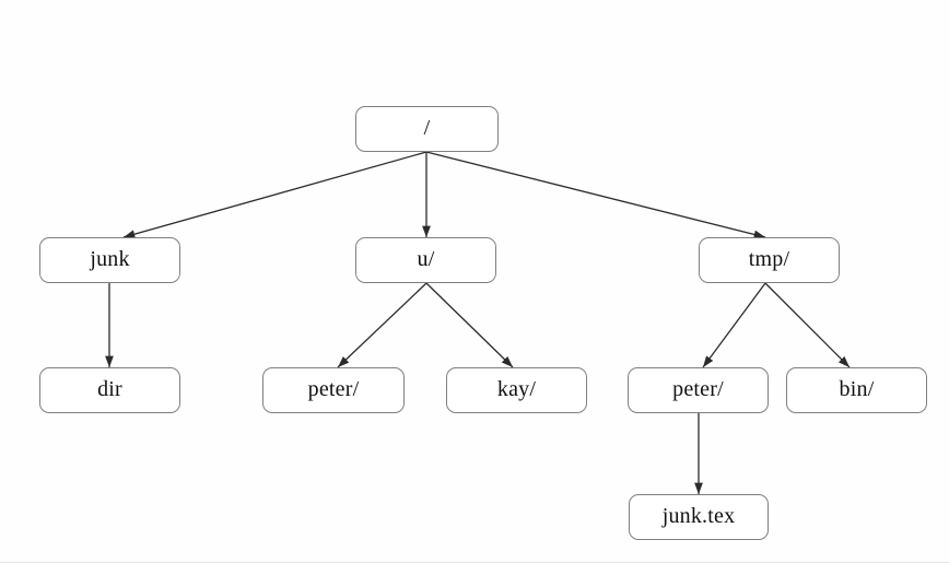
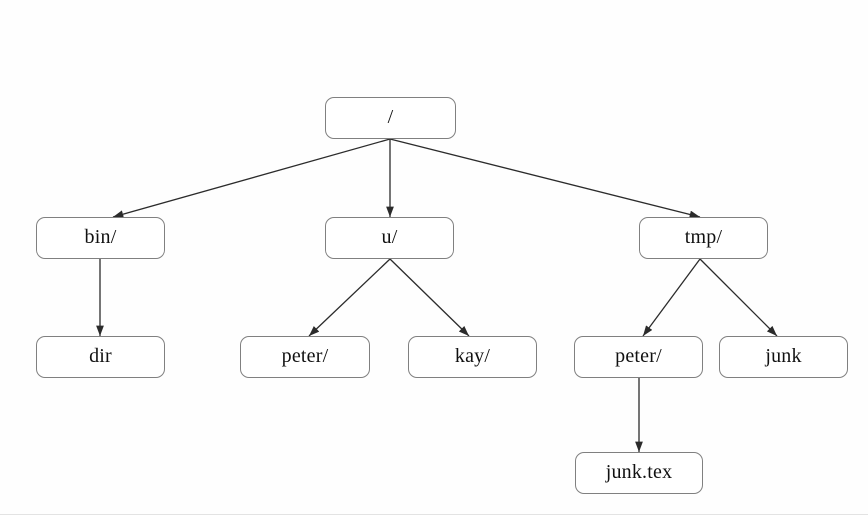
  /
- junk
+ bin/
  u/
  tmp/
  dir
  peter/
  kay/
  peter/
- bin/
+ junk
  junk.tex
